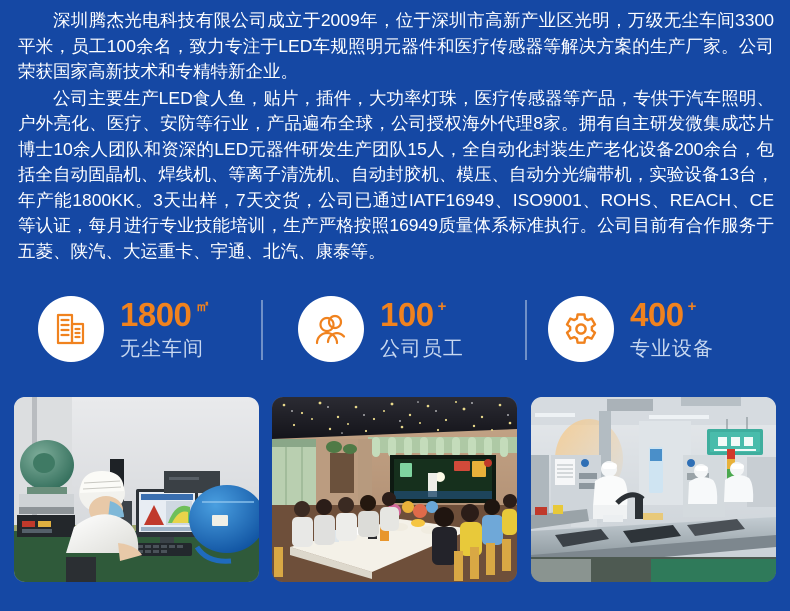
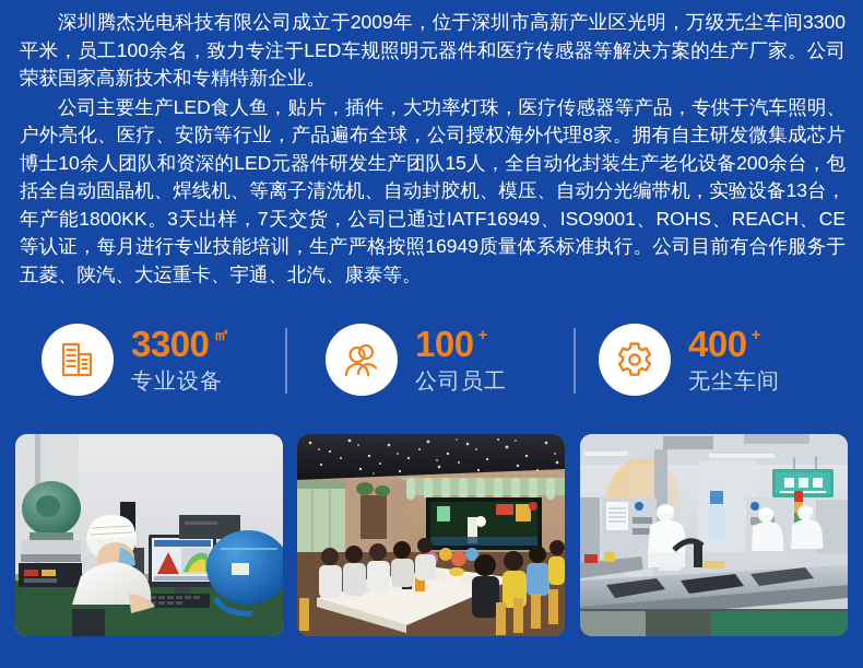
  深圳腾杰光电科技有限公司成立于2009年，位于深圳市高新产业区光明，万级无尘车间3300平米，员工100余名，致力专注于LED车规照明元器件和医疗传感器等解决方案的生产厂家。公司荣获国家高新技术和专精特新企业。
  公司主要生产LED食人鱼，贴片，插件，大功率灯珠，医疗传感器等产品，专供于汽车照明、户外亮化、医疗、安防等行业，产品遍布全球，公司授权海外代理8家。拥有自主研发微集成芯片博士10余人团队和资深的LED元器件研发生产团队15人，全自动化封装生产老化设备200余台，包括全自动固晶机、焊线机、等离子清洗机、自动封胶机、模压、自动分光编带机，实验设备13台，年产能1800KK。3天出样，7天交货，公司已通过IATF16949、ISO9001、ROHS、REACH、CE等认证，每月进行专业技能培训，生产严格按照16949质量体系标准执行。公司目前有合作服务于五菱、陕汽、大运重卡、宇通、北汽、康泰等。
- 1800
+ 3300
  ㎡
- 无尘车间
+ 专业设备
  100
  +
  公司员工
  400
  +
- 专业设备
+ 无尘车间
